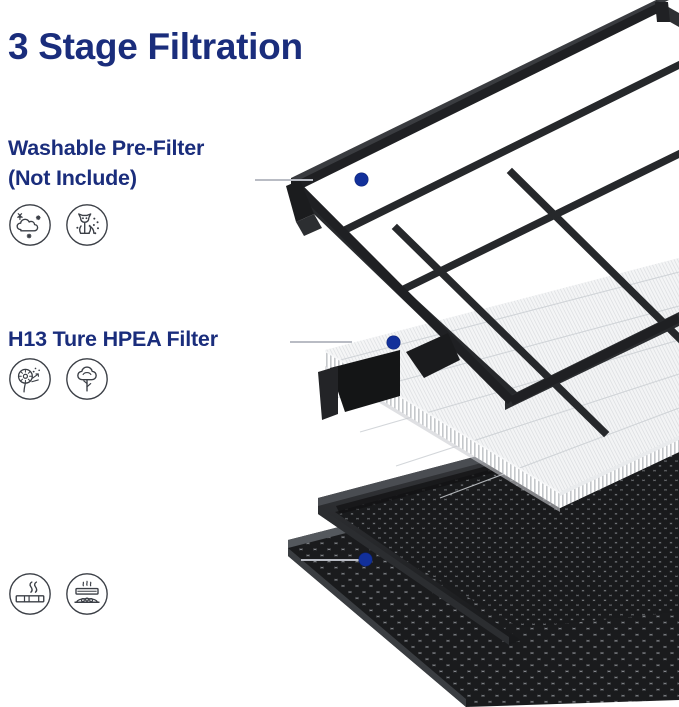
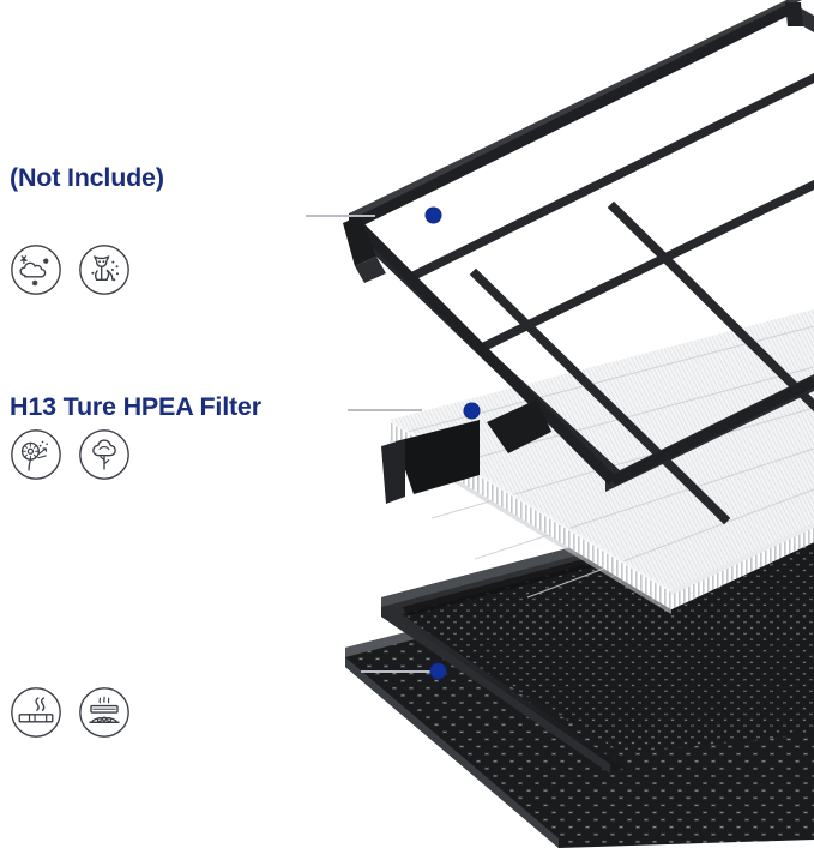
- 3 Stage Filtration
- Washable Pre-Filter
  (Not Include)
  H13 Ture HPEA Filter
